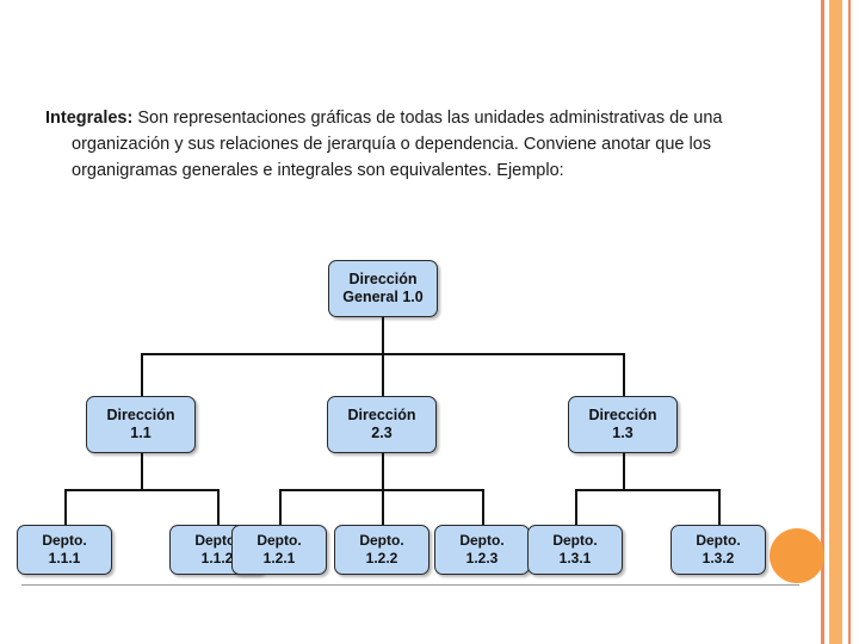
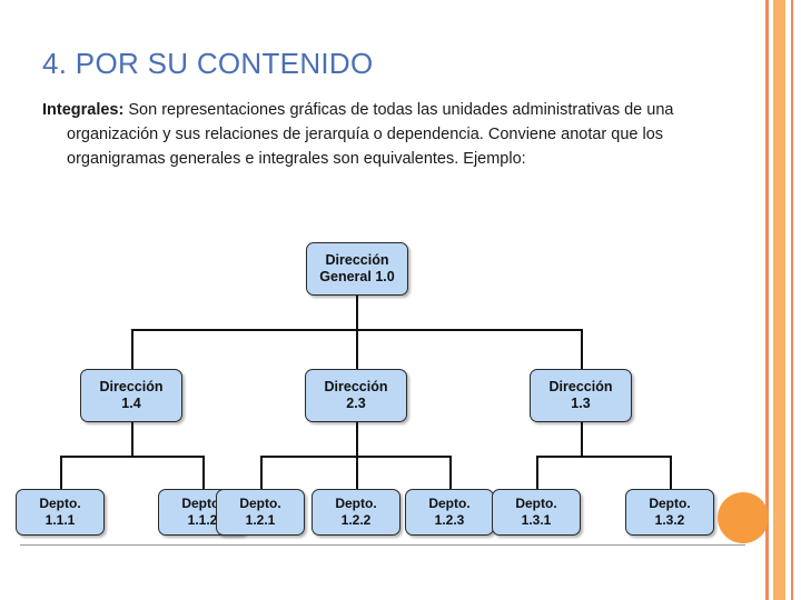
+ 4. POR SU CONTENIDO
  Integrales: Son representaciones gráficas de todas las unidades administrativas de una organización y sus relaciones de jerarquía o dependencia. Conviene anotar que los organigramas generales e integrales son equivalentes. Ejemplo:
  Dirección
  General 1.0
  Dirección
- 1.1
+ 1.4
  Dirección
  2.3
  Dirección
  1.3
  Depto.
  1.1.1
  1.1.2
  Depto.
  1.2.1
  Depto.
  1.2.2
  Depto.
  1.2.3
  Depto.
  1.3.1
  Depto.
  1.3.2
